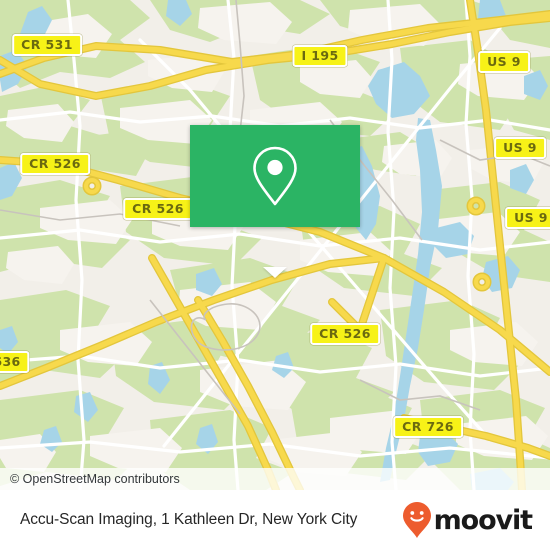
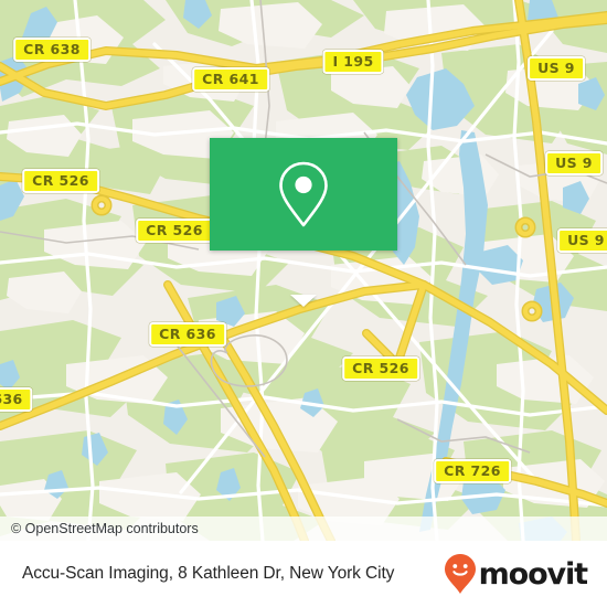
- CR 531
+ CR 638
+ CR 641
  I 195
  US 9
  CR 526
  US 9
  CR 526
  US 9
+ CR 636
  CR 526
  CR 726
  © OpenStreetMap contributors
- Accu-Scan Imaging, 1 Kathleen Dr, New York City
+ Accu-Scan Imaging, 8 Kathleen Dr, New York City
  moovit
